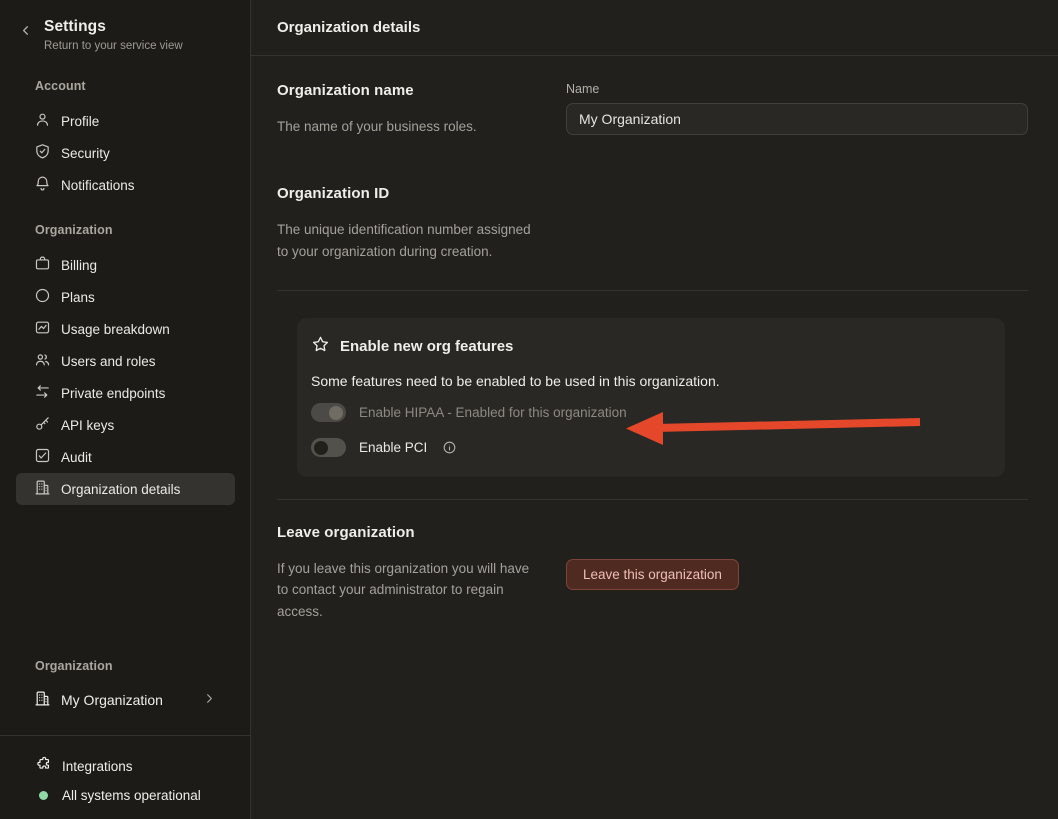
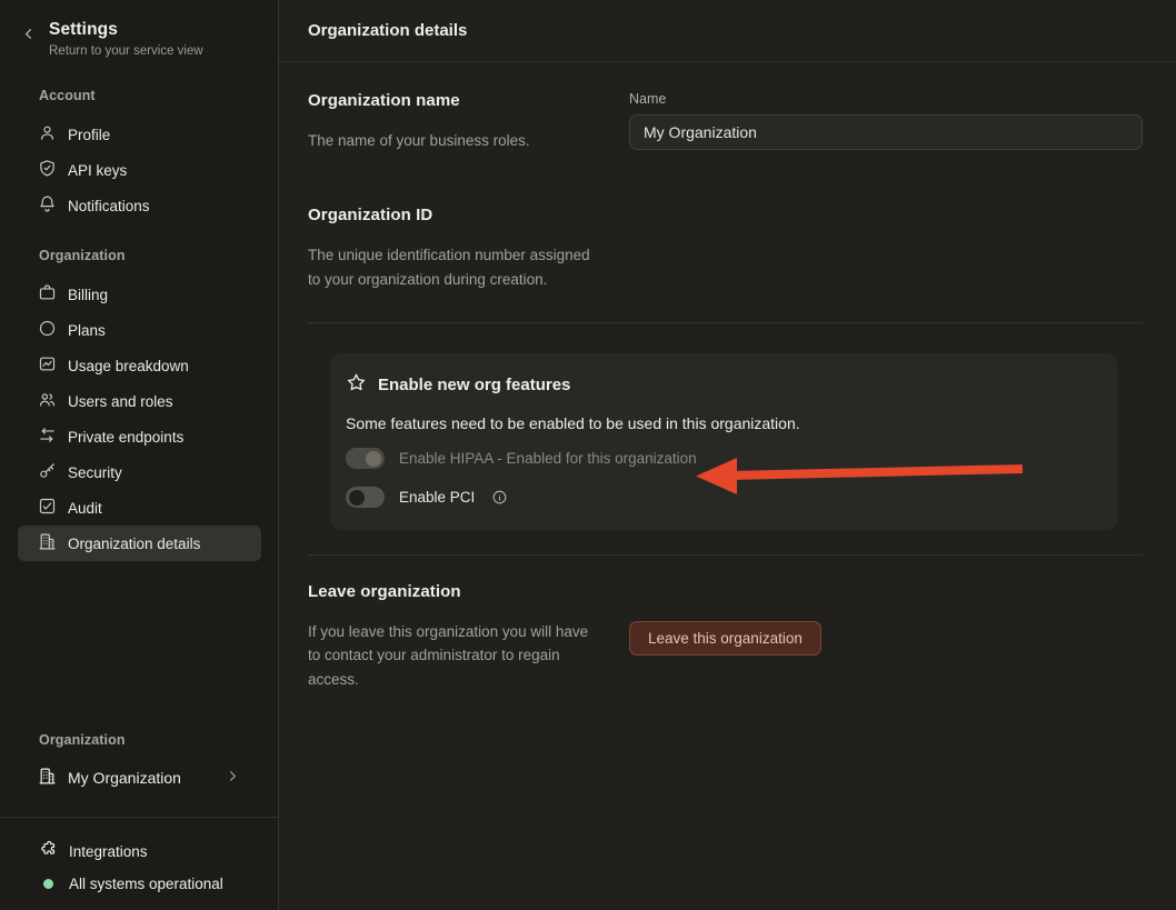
  Settings
  Return to your service view
  Account
  Profile
- Security
+ API keys
  Notifications
  Organization
  Billing
  Plans
  Usage breakdown
  Users and roles
  Private endpoints
- API keys
+ Security
  Audit
  Organization details
  Organization
  My Organization
  Integrations
  All systems operational
  Organization details
  Organization name
  The name of your business roles.
  Name
  My Organization
  Organization ID
  The unique identification number assigned to your organization during creation.
  Enable new org features
  Some features need to be enabled to be used in this organization.
  Enable HIPAA - Enabled for this organization
  Enable PCI
  Leave organization
  If you leave this organization you will have to contact your administrator to regain access.
  Leave this organization
